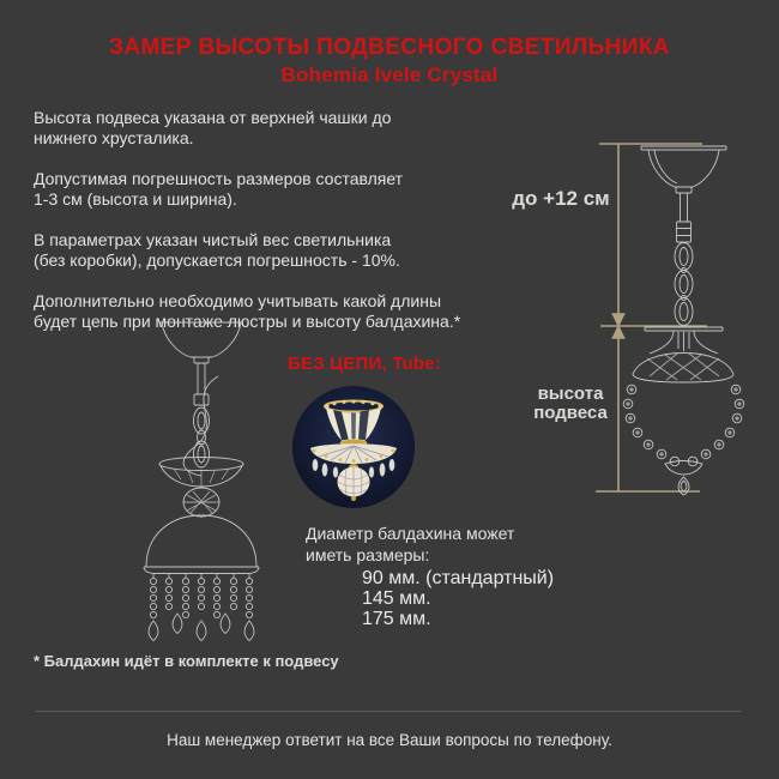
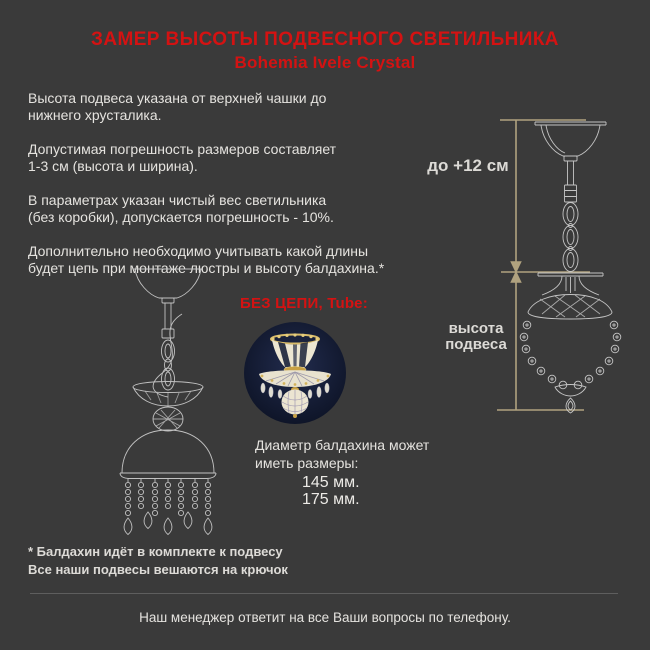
  ЗАМЕР ВЫСОТЫ ПОДВЕСНОГО СВЕТИЛЬНИКА
  Bohemia Ivele Crystal
  Высота подвеса указана от верхней чашки до
  нижнего хрусталика.
  Допустимая погрешность размеров составляет
  1-3 см (высота и ширина).
  В параметрах указан чистый вес светильника
  (без коробки), допускается погрешность - 10%.
  Дополнительно необходимо учитывать какой длины
  будет цепь при монтаже люстры и высоту балдахина.*
  до +12 см
  высота
  подвеса
  БЕЗ ЦЕПИ, Tube:
  Диаметр балдахина может
  иметь размеры:
- 90 мм. (стандартный)
  145 мм.
  175 мм.
  * Балдахин идёт в комплекте к подвесу
+ Все наши подвесы вешаются на крючок
  Наш менеджер ответит на все Ваши вопросы по телефону.
